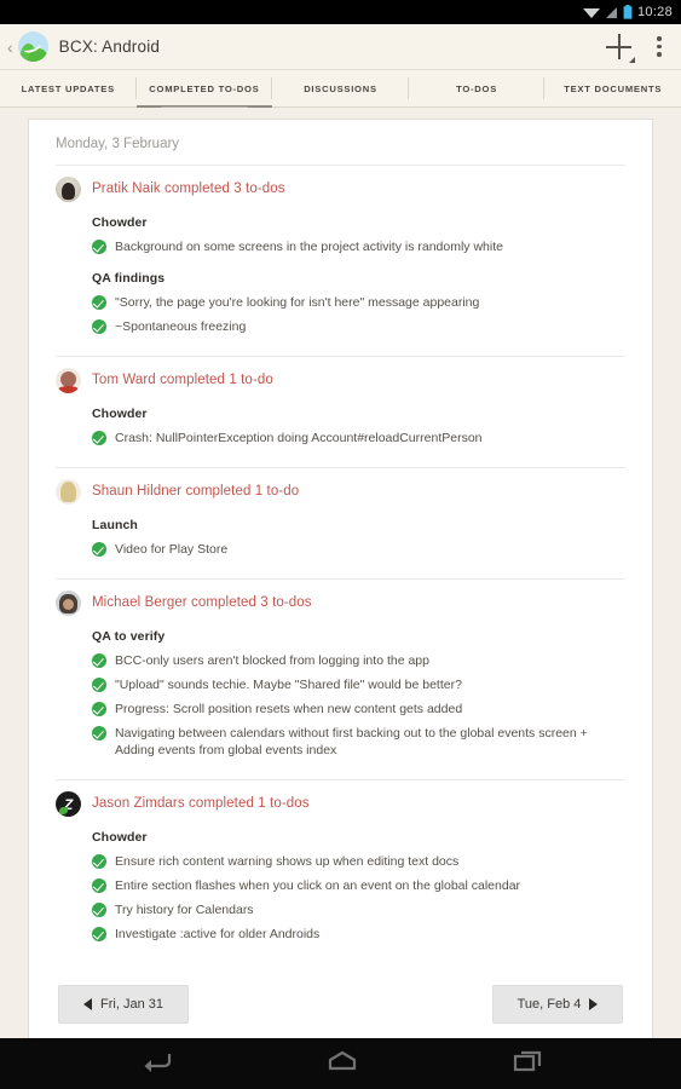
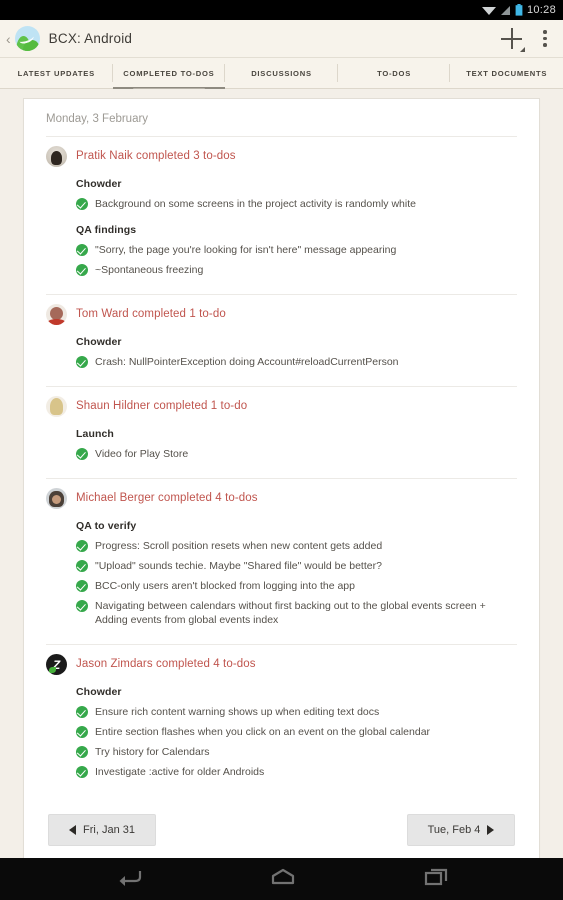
  10:28
  ‹
  BCX: Android
  LATEST UPDATES
  COMPLETED TO-DOS
  DISCUSSIONS
  TO-DOS
  TEXT DOCUMENTS
  Monday, 3 February
  Pratik Naik completed 3 to-dos
  Chowder
  Background on some screens in the project activity is randomly white
  QA findings
  "Sorry, the page you're looking for isn't here" message appearing
  ~Spontaneous freezing
  Tom Ward completed 1 to-do
  Chowder
  Crash: NullPointerException doing Account#reloadCurrentPerson
  Shaun Hildner completed 1 to-do
  Launch
  Video for Play Store
- Michael Berger completed 3 to-dos
+ Michael Berger completed 4 to-dos
  QA to verify
- BCC-only users aren't blocked from logging into the app
+ Progress: Scroll position resets when new content gets added
  "Upload" sounds techie. Maybe "Shared file" would be better?
- Progress: Scroll position resets when new content gets added
+ BCC-only users aren't blocked from logging into the app
  Navigating between calendars without first backing out to the global events screen + Adding events from global events index
  Z
- Jason Zimdars completed 1 to-dos
+ Jason Zimdars completed 4 to-dos
  Chowder
  Ensure rich content warning shows up when editing text docs
  Entire section flashes when you click on an event on the global calendar
  Try history for Calendars
  Investigate :active for older Androids
  Fri, Jan 31
  Tue, Feb 4
